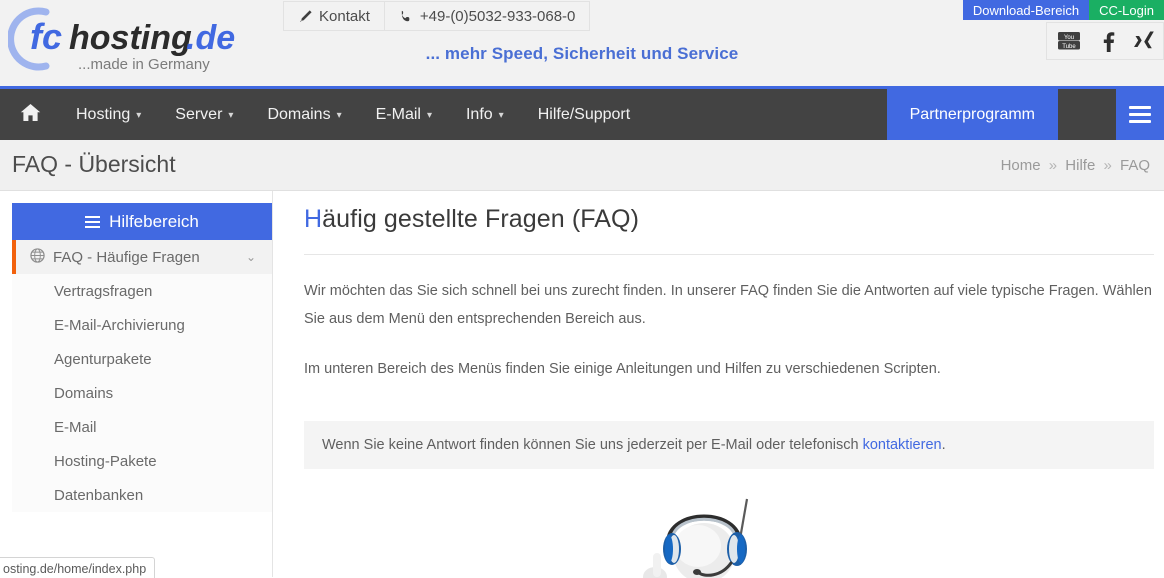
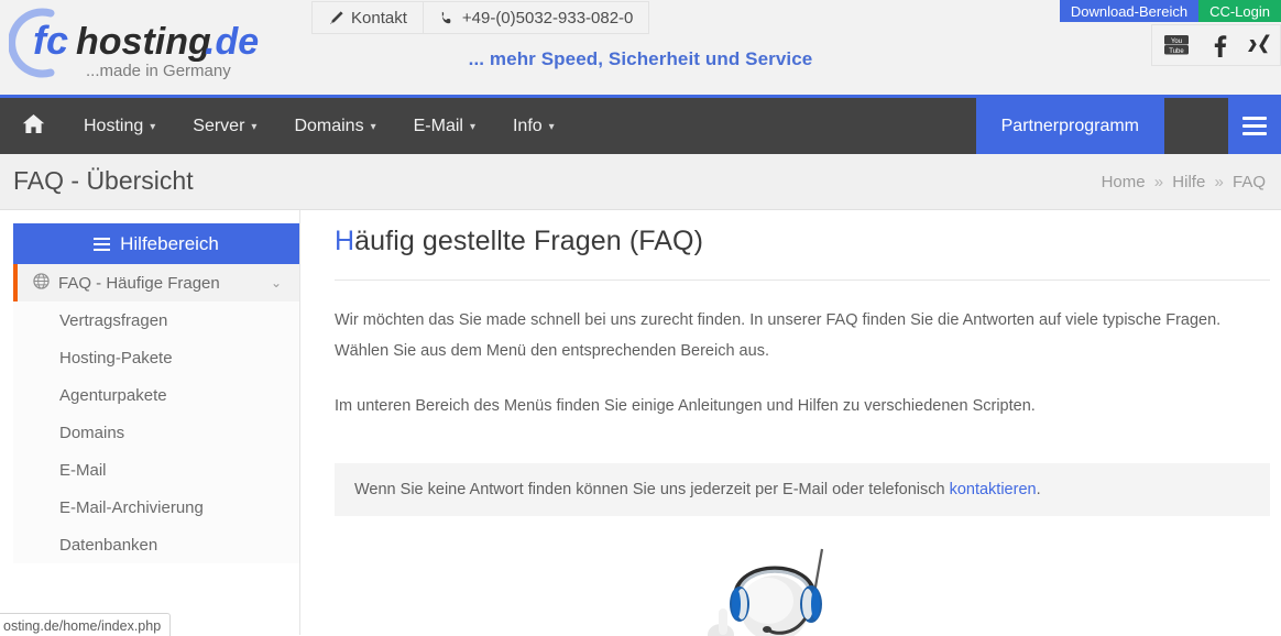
  fc
  hosting
  .de
  ...made in Germany
  Kontakt
- +49-(0)5032-933-068-0
+ +49-(0)5032-933-082-0
  ... mehr Speed, Sicherheit und Service
  Download-Bereich
  CC-Login
  Hosting
  ▾
  Server
  ▾
  Domains
  ▾
  E-Mail
  ▾
  Info
  ▾
- Hilfe/Support
  Partnerprogramm
  FAQ - Übersicht
  Home » Hilfe » FAQ
  Hilfebereich
  FAQ - Häufige Fragen
  ⌄
  Vertragsfragen
- E-Mail-Archivierung
+ Hosting-Pakete
  Agenturpakete
  Domains
  E-Mail
- Hosting-Pakete
+ E-Mail-Archivierung
  Datenbanken
  Häufig gestellte Fragen (FAQ)
- Wir möchten das Sie sich schnell bei uns zurecht finden. In unserer FAQ finden Sie die Antworten auf viele typische Fragen. Wählen Sie aus dem Menü den entsprechenden Bereich aus.
+ Wir möchten das Sie made schnell bei uns zurecht finden. In unserer FAQ finden Sie die Antworten auf viele typische Fragen. Wählen Sie aus dem Menü den entsprechenden Bereich aus.
  Im unteren Bereich des Menüs finden Sie einige Anleitungen und Hilfen zu verschiedenen Scripten.
  Wenn Sie keine Antwort finden können Sie uns jederzeit per E-Mail oder telefonisch kontaktieren.
  osting.de/home/index.php
